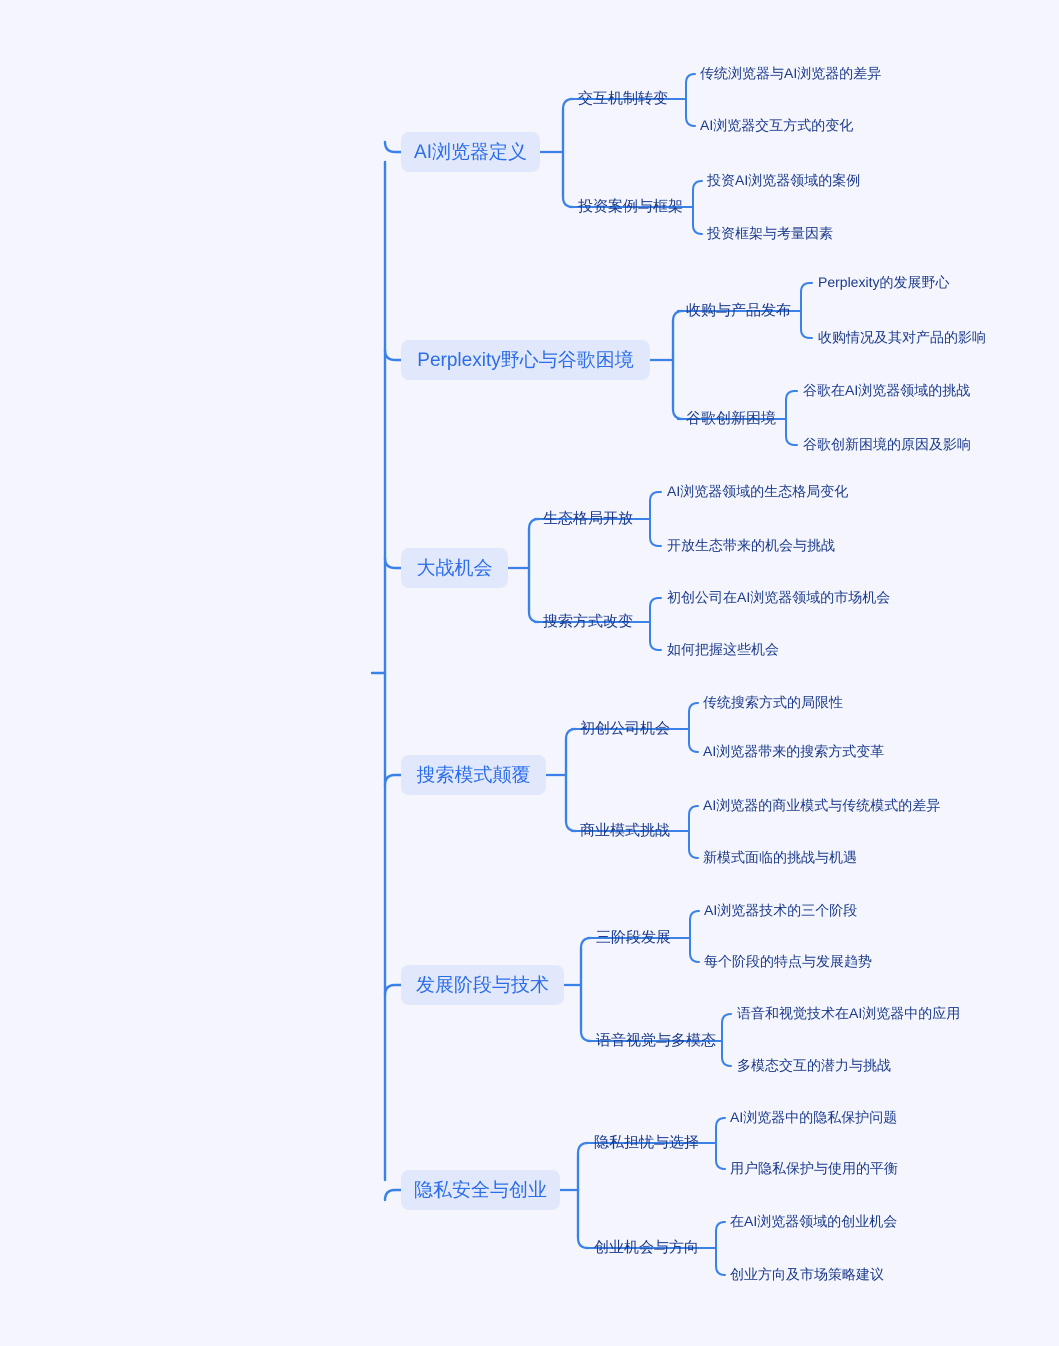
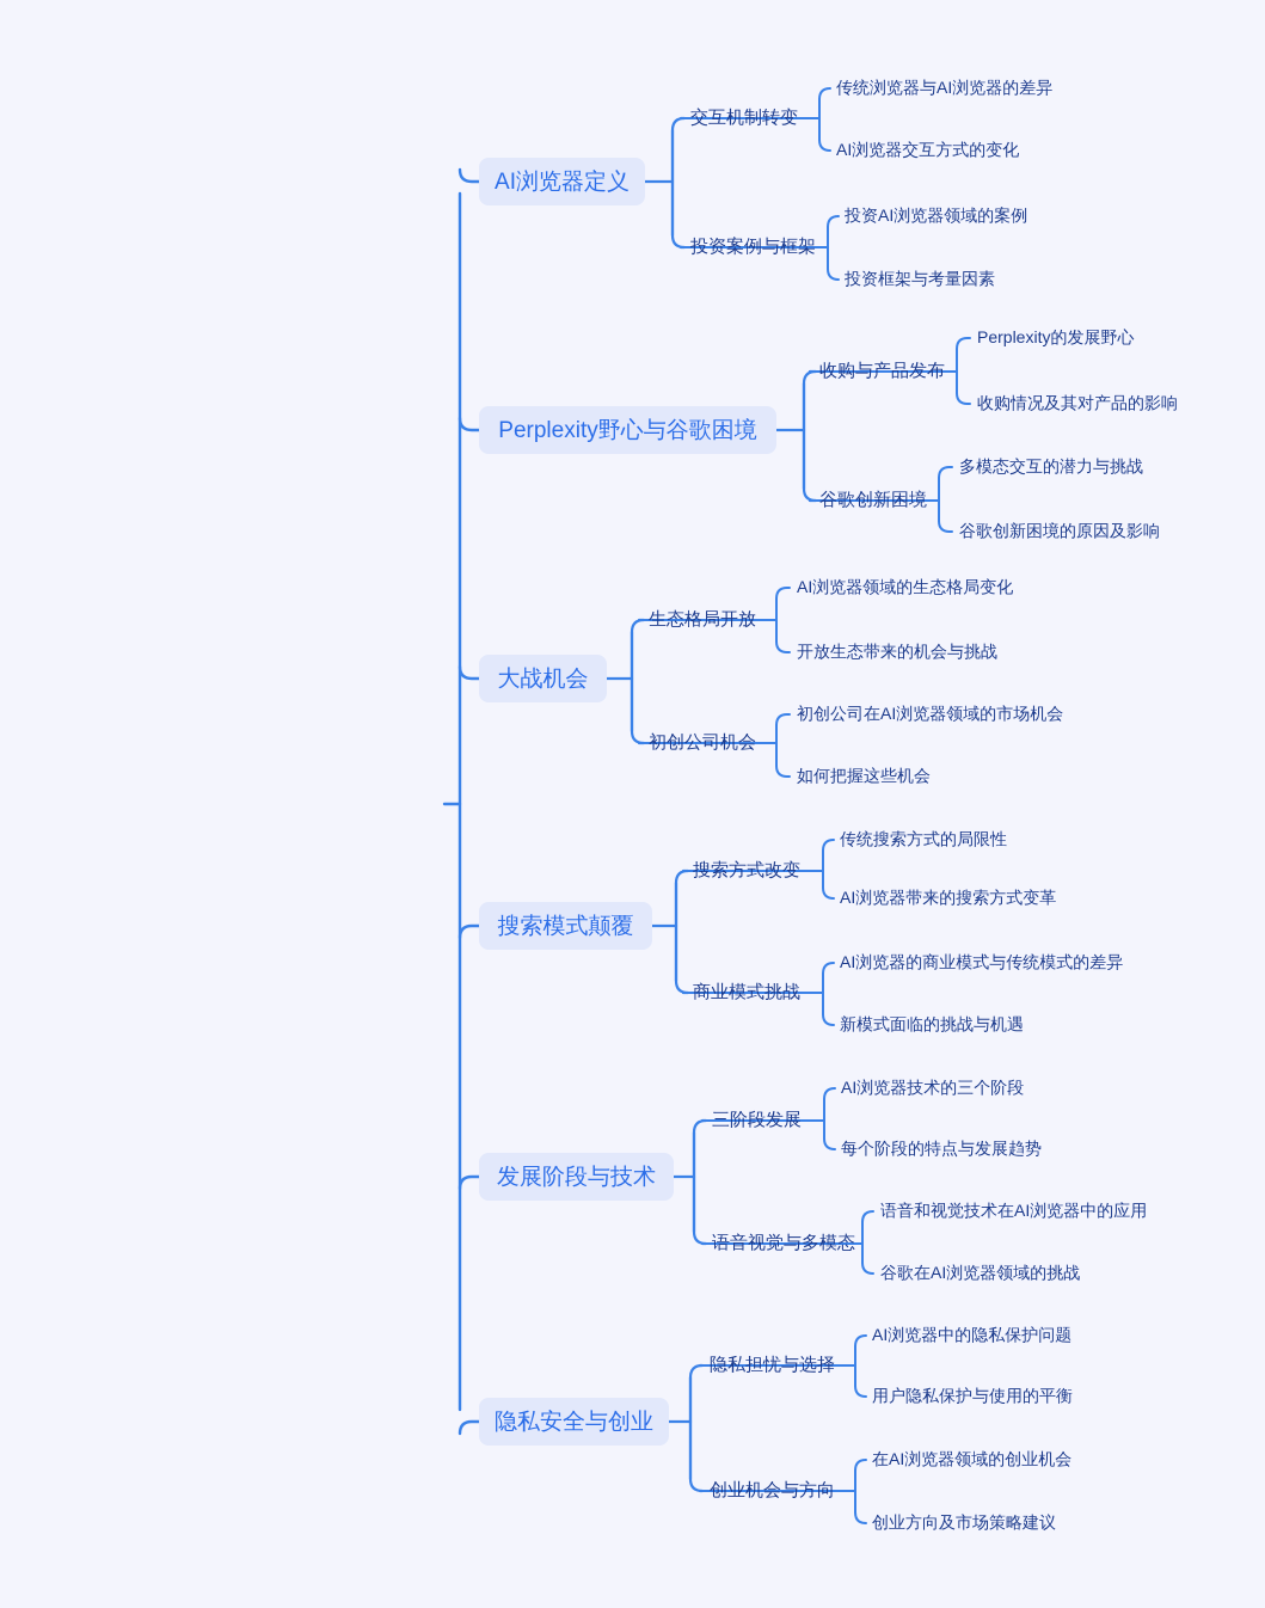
  AI浏览器定义
  交互机制转变
  传统浏览器与AI浏览器的差异
  AI浏览器交互方式的变化
  投资案例与框架
  投资AI浏览器领域的案例
  投资框架与考量因素
  Perplexity野心与谷歌困境
  收购与产品发布
  Perplexity的发展野心
  收购情况及其对产品的影响
  谷歌创新困境
- 谷歌在AI浏览器领域的挑战
+ 多模态交互的潜力与挑战
  谷歌创新困境的原因及影响
  大战机会
  生态格局开放
  AI浏览器领域的生态格局变化
  开放生态带来的机会与挑战
- 搜索方式改变
+ 初创公司机会
  初创公司在AI浏览器领域的市场机会
  如何把握这些机会
  搜索模式颠覆
- 初创公司机会
+ 搜索方式改变
  传统搜索方式的局限性
  AI浏览器带来的搜索方式变革
  商业模式挑战
  AI浏览器的商业模式与传统模式的差异
  新模式面临的挑战与机遇
  发展阶段与技术
  三阶段发展
  AI浏览器技术的三个阶段
  每个阶段的特点与发展趋势
  语音视觉与多模态
  语音和视觉技术在AI浏览器中的应用
- 多模态交互的潜力与挑战
+ 谷歌在AI浏览器领域的挑战
  隐私安全与创业
  隐私担忧与选择
  AI浏览器中的隐私保护问题
  用户隐私保护与使用的平衡
  创业机会与方向
  在AI浏览器领域的创业机会
  创业方向及市场策略建议
